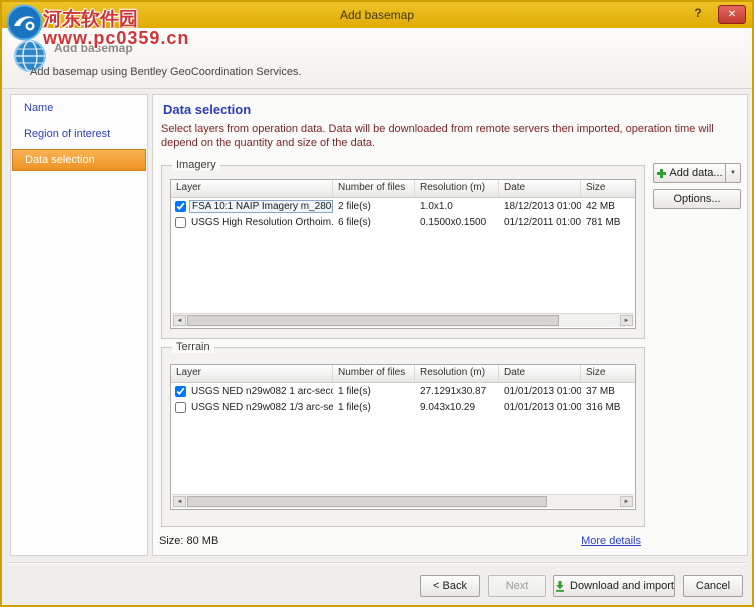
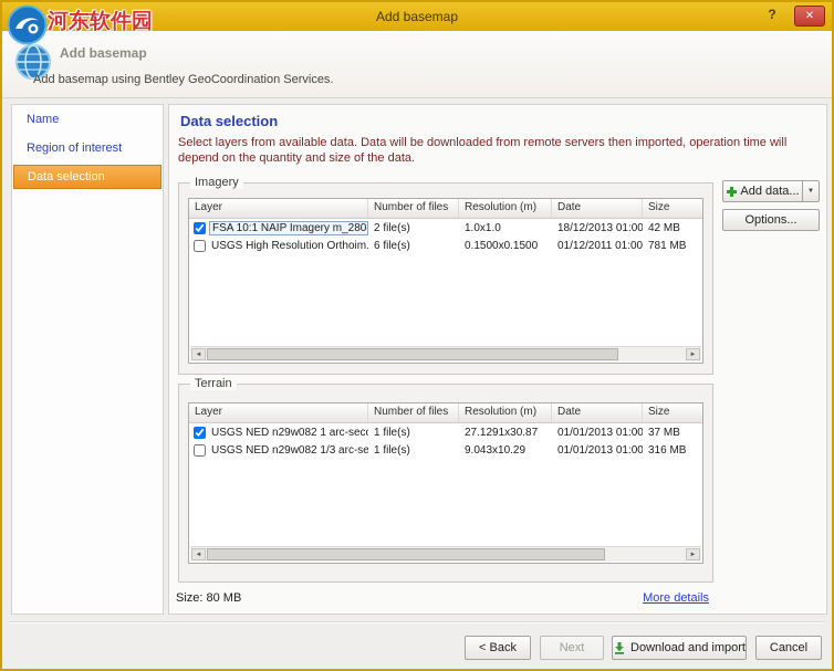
  Add basemap
  ?
  ✕
  Add basemap
  Add basemap using Bentley GeoCoordination Services.
  Name
  Region of interest
  Data selection
  Data selection
- Select layers from operation data. Data will be downloaded from remote servers then imported, operation time will depend on the quantity and size of the data.
+ Select layers from available data. Data will be downloaded from remote servers then imported, operation time will depend on the quantity and size of the data.
  Imagery
  Layer
  Number of files
  Resolution (m)
  Date
  Size
  FSA 10:1 NAIP Imagery m_280
  2 file(s)
  1.0x1.0
  18/12/2013 01:00
  42 MB
  USGS High Resolution Orthoim.
  6 file(s)
  0.1500x0.1500
  01/12/2011 01:00
  781 MB
  Add data...
  Options...
  Terrain
  Layer
  Number of files
  Resolution (m)
  Date
  Size
  USGS NED n29w082 1 arc-sec
  1 file(s)
  27.1291x30.87
  01/01/2013 01:00
  37 MB
  USGS NED n29w082 1/3 arc-se
  1 file(s)
  9.043x10.29
  01/01/2013 01:00
  316 MB
  Size: 80 MB
  More details
  < Back
  Next
  Download and import
  Cancel
  河东软件园
- www.pc0359.cn
